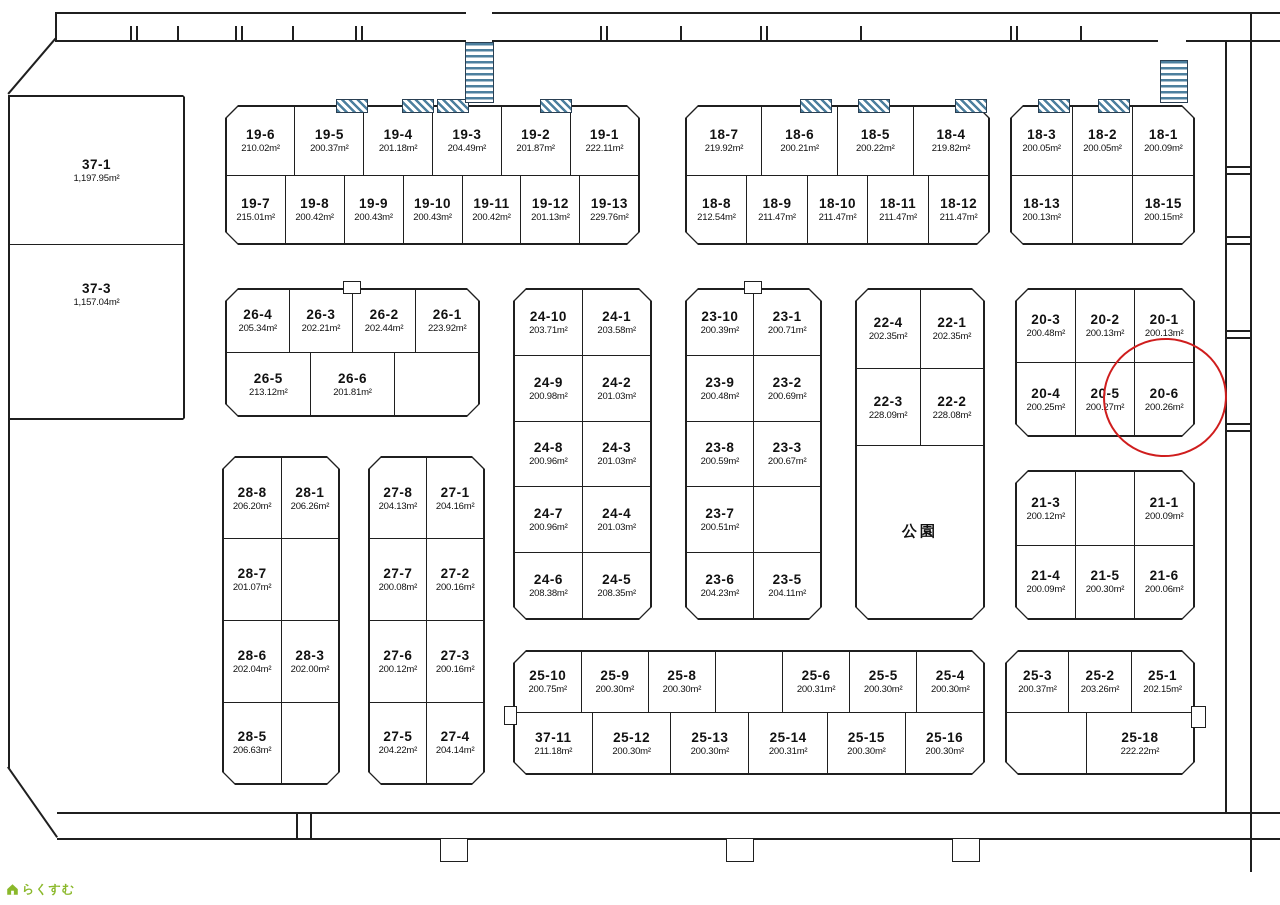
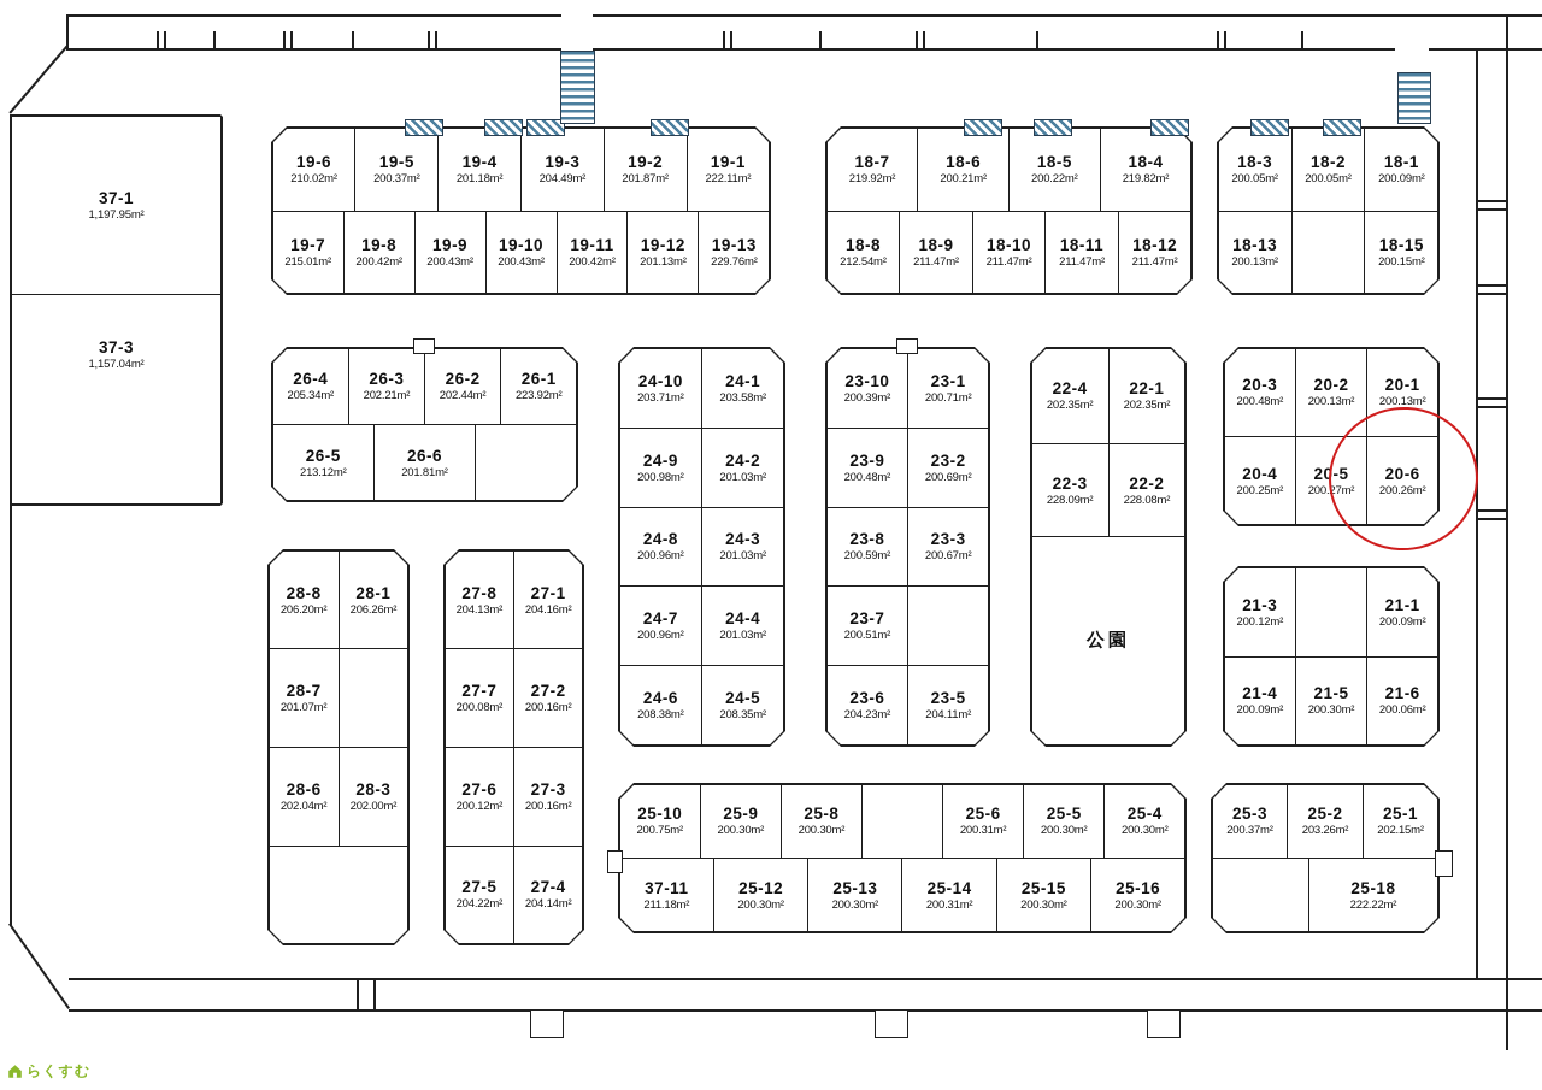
  らくすむ
  19-6
  210.02m²
  19-5
  200.37m²
  19-4
  201.18m²
  19-3
  204.49m²
  19-2
  201.87m²
  19-1
  222.11m²
  19-7
  215.01m²
  19-8
  200.42m²
  19-9
  200.43m²
  19-10
  200.43m²
  19-11
  200.42m²
  19-12
  201.13m²
  19-13
  229.76m²
  18-7
  219.92m²
  18-6
  200.21m²
  18-5
  200.22m²
  18-4
  219.82m²
  18-8
  212.54m²
  18-9
  211.47m²
  18-10
  211.47m²
  18-11
  211.47m²
  18-12
  211.47m²
  18-3
  200.05m²
  18-2
  200.05m²
  18-1
  200.09m²
  18-13
  200.13m²
  18-15
  200.15m²
  26-4
  205.34m²
  26-3
  202.21m²
  26-2
  202.44m²
  26-1
  223.92m²
  26-5
  213.12m²
  26-6
  201.81m²
  24-10
  203.71m²
  24-1
  203.58m²
  24-9
  200.98m²
  24-2
  201.03m²
  24-8
  200.96m²
  24-3
  201.03m²
  24-7
  200.96m²
  24-4
  201.03m²
  24-6
  208.38m²
  24-5
  208.35m²
  23-10
  200.39m²
  23-1
  200.71m²
  23-9
  200.48m²
  23-2
  200.69m²
  23-8
  200.59m²
  23-3
  200.67m²
  23-7
  200.51m²
  23-6
  204.23m²
  23-5
  204.11m²
  22-4
  202.35m²
  22-1
  202.35m²
  22-3
  228.09m²
  22-2
  228.08m²
  公園
  20-3
  200.48m²
  20-2
  200.13m²
  20-1
  200.13m²
  20-4
  200.25m²
  20-5
  200.27m²
  20-6
  200.26m²
  21-3
  200.12m²
  21-1
  200.09m²
  21-4
  200.09m²
  21-5
  200.30m²
  21-6
  200.06m²
  28-8
  206.20m²
  28-1
  206.26m²
  28-7
  201.07m²
  28-6
  202.04m²
  28-3
  202.00m²
- 28-5
- 206.63m²
  27-8
  204.13m²
  27-1
  204.16m²
  27-7
  200.08m²
  27-2
  200.16m²
  27-6
  200.12m²
  27-3
  200.16m²
  27-5
  204.22m²
  27-4
  204.14m²
  25-10
  200.75m²
  25-9
  200.30m²
  25-8
  200.30m²
  25-6
  200.31m²
  25-5
  200.30m²
  25-4
  200.30m²
  37-11
  211.18m²
  25-12
  200.30m²
  25-13
  200.30m²
  25-14
  200.31m²
  25-15
  200.30m²
  25-16
  200.30m²
  25-3
  200.37m²
  25-2
  203.26m²
  25-1
  202.15m²
  25-18
  222.22m²
  37-1
  1,197.95m²
  37-3
  1,157.04m²
